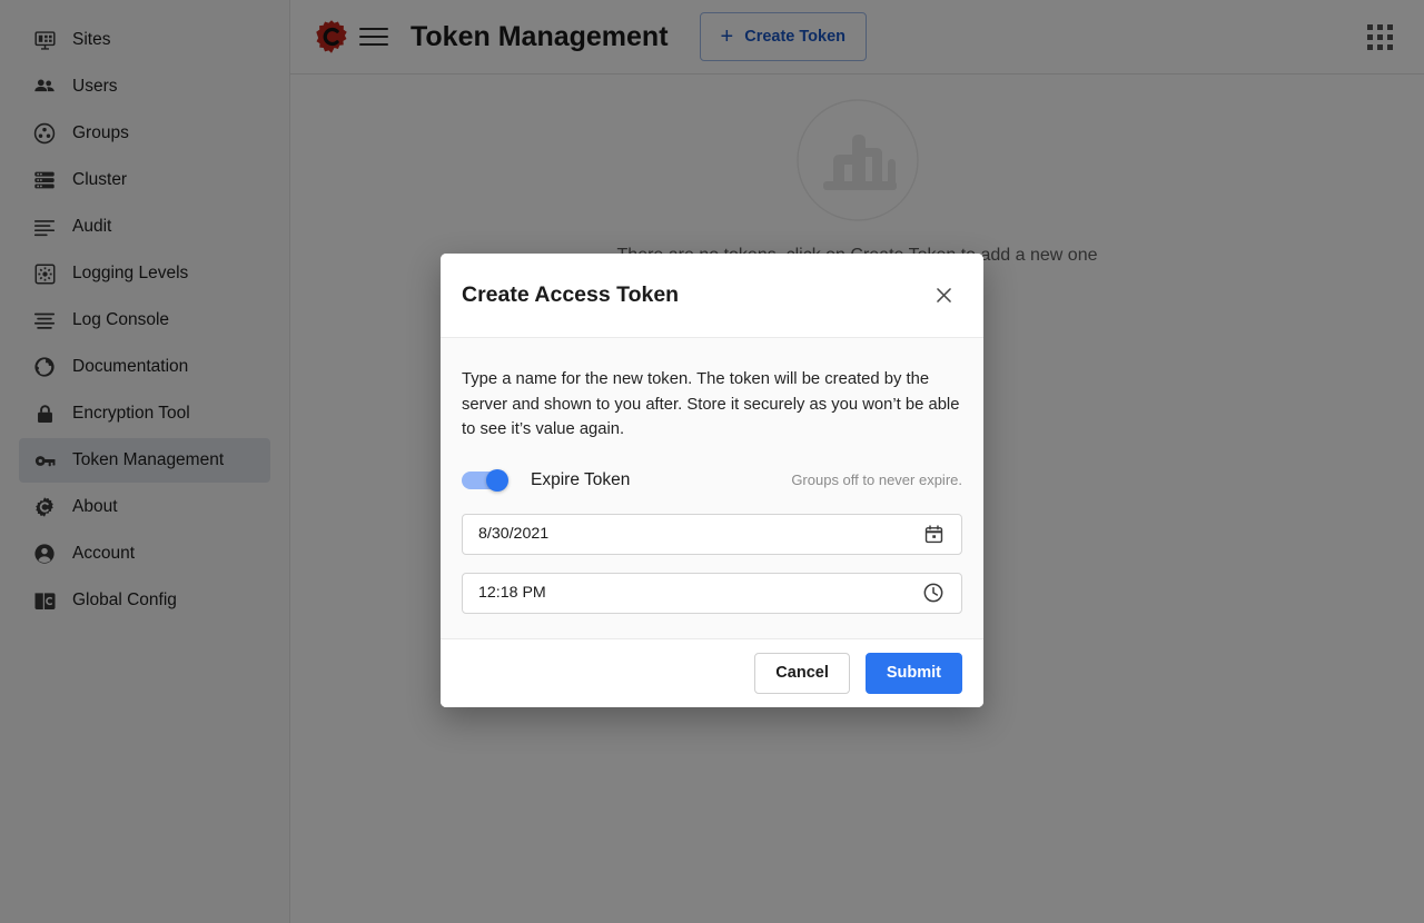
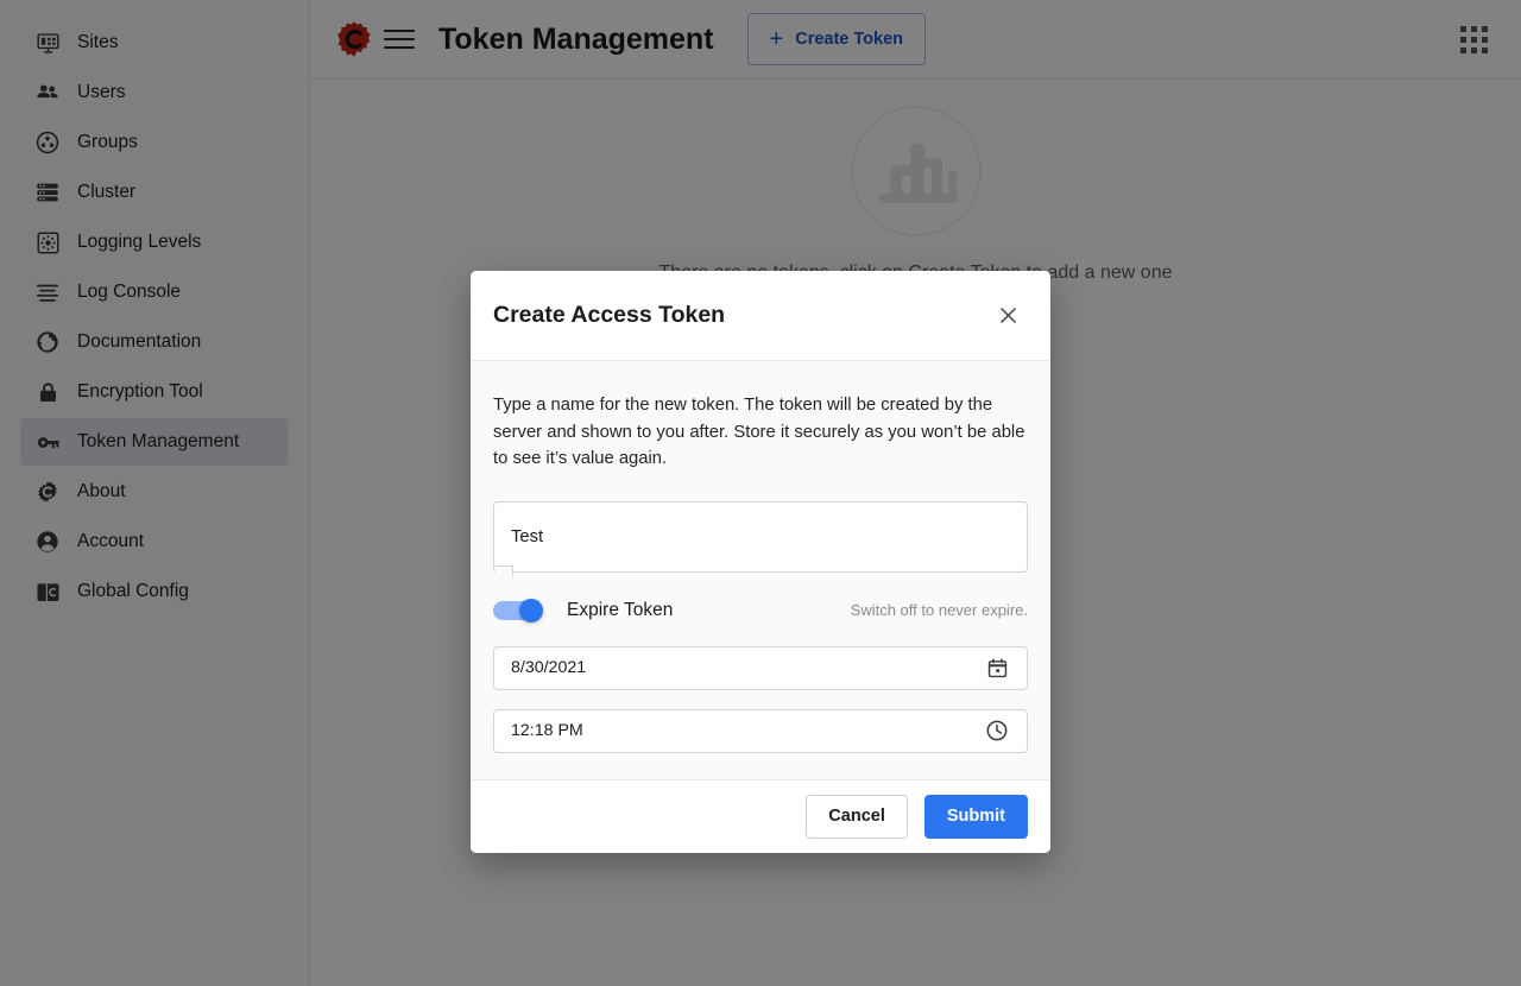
  Sites
  Users
  Groups
  Cluster
- Audit
  Logging Levels
  Log Console
  Documentation
  Encryption Tool
  Token Management
  About
  Account
  Global Config
  Token Management
  +
  Create Token
  Create Access Token
  Type a name for the new token. The token will be created by the server and shown to you after. Store it securely as you won’t be able to see it’s value again.
+ Test
  Expire Token
- Groups off to never expire.
+ Switch off to never expire.
  8/30/2021
  12:18 PM
  Cancel
  Submit
